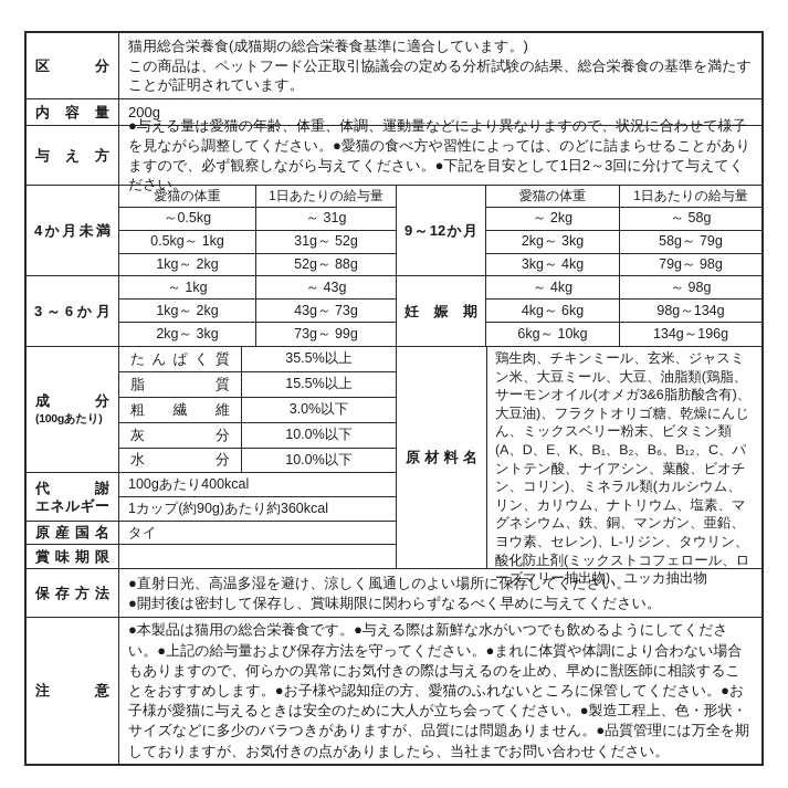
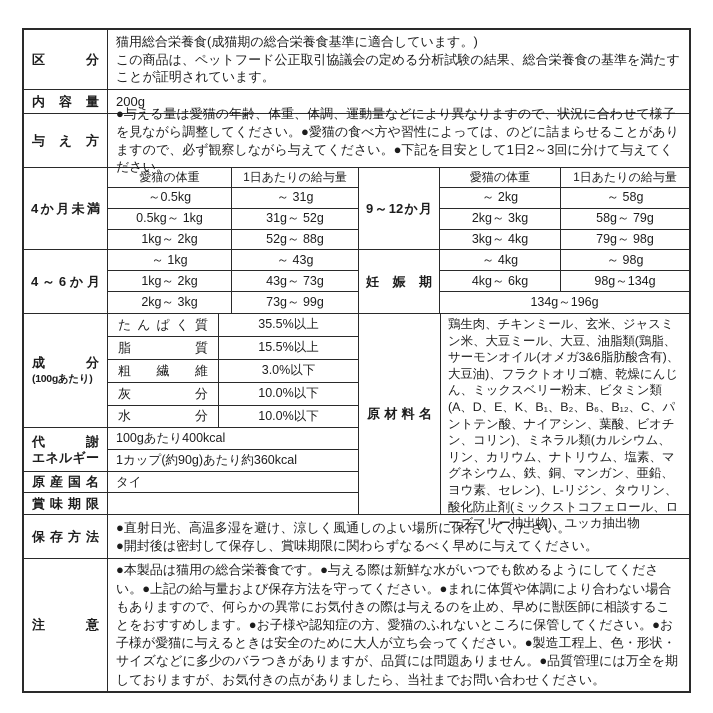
  区分
  猫用総合栄養食(成猫期の総合栄養食基準に適合しています。)
  この商品は、ペットフード公正取引協議会の定める分析試験の結果、総合栄養食の基準を満たすことが証明されています。
  内容量
  200g
  与え方
  ●与える量は愛猫の年齢、体重、体調、運動量などにより異なりますので、状況に合わせて様子を見ながら調整してください。●愛猫の食べ方や習性によっては、のどに詰まらせることがありますので、必ず観察しながら与えてください。●下記を目安として1日2～3回に分けて与えてください。
  4か月未満
- 3～6か月
+ 4～6か月
  愛猫の体重
  1日あたりの給与量
  ～0.5kg
  ～ 31g
  0.5kg～ 1kg
  31g～ 52g
  1kg～ 2kg
  52g～ 88g
  ～ 1kg
  ～ 43g
  1kg～ 2kg
  43g～ 73g
  2kg～ 3kg
  73g～ 99g
  9～12か月
  妊娠期
  愛猫の体重
  1日あたりの給与量
  ～ 2kg
  ～ 58g
  2kg～ 3kg
  58g～ 79g
  3kg～ 4kg
  79g～ 98g
  ～ 4kg
  ～ 98g
  4kg～ 6kg
  98g～134g
- 6kg～ 10kg
  134g～196g
  成分
  (100gあたり)
  たんぱく質
  35.5%以上
  脂質
  15.5%以上
  粗繊維
  3.0%以下
  灰分
  10.0%以下
  水分
  10.0%以下
  代謝
  エネルギー
  100gあたり400kcal
  1カップ(約90g)あたり約360kcal
  原産国名
  タイ
  賞味期限
  原材料名
  鶏生肉、チキンミール、玄米、ジャスミン米、大豆ミール、大豆、油脂類(鶏脂、サーモンオイル(オメガ3&6脂肪酸含有)、大豆油)、フラクトオリゴ糖、乾燥にんじん、ミックスベリー粉末、ビタミン類(A、D、E、K、B₁、B₂、B₆、B₁₂、C、パントテン酸、ナイアシン、葉酸、ビオチン、コリン)、ミネラル類(カルシウム、リン、カリウム、ナトリウム、塩素、マグネシウム、鉄、銅、マンガン、亜鉛、ヨウ素、セレン)、L-リジン、タウリン、酸化防止剤(ミックストコフェロール、ローズマリー抽出物)、ユッカ抽出物
  保存方法
  ●直射日光、高温多湿を避け、涼しく風通しのよい場所に保存してください。
  ●開封後は密封して保存し、賞味期限に関わらずなるべく早めに与えてください。
  注意
  ●本製品は猫用の総合栄養食です。●与える際は新鮮な水がいつでも飲めるようにしてください。●上記の給与量および保存方法を守ってください。●まれに体質や体調により合わない場合もありますので、何らかの異常にお気付きの際は与えるのを止め、早めに獣医師に相談することをおすすめします。●お子様や認知症の方、愛猫のふれないところに保管してください。●お子様が愛猫に与えるときは安全のために大人が立ち会ってください。●製造工程上、色・形状・サイズなどに多少のバラつきがありますが、品質には問題ありません。●品質管理には万全を期しておりますが、お気付きの点がありましたら、当社までお問い合わせください。
